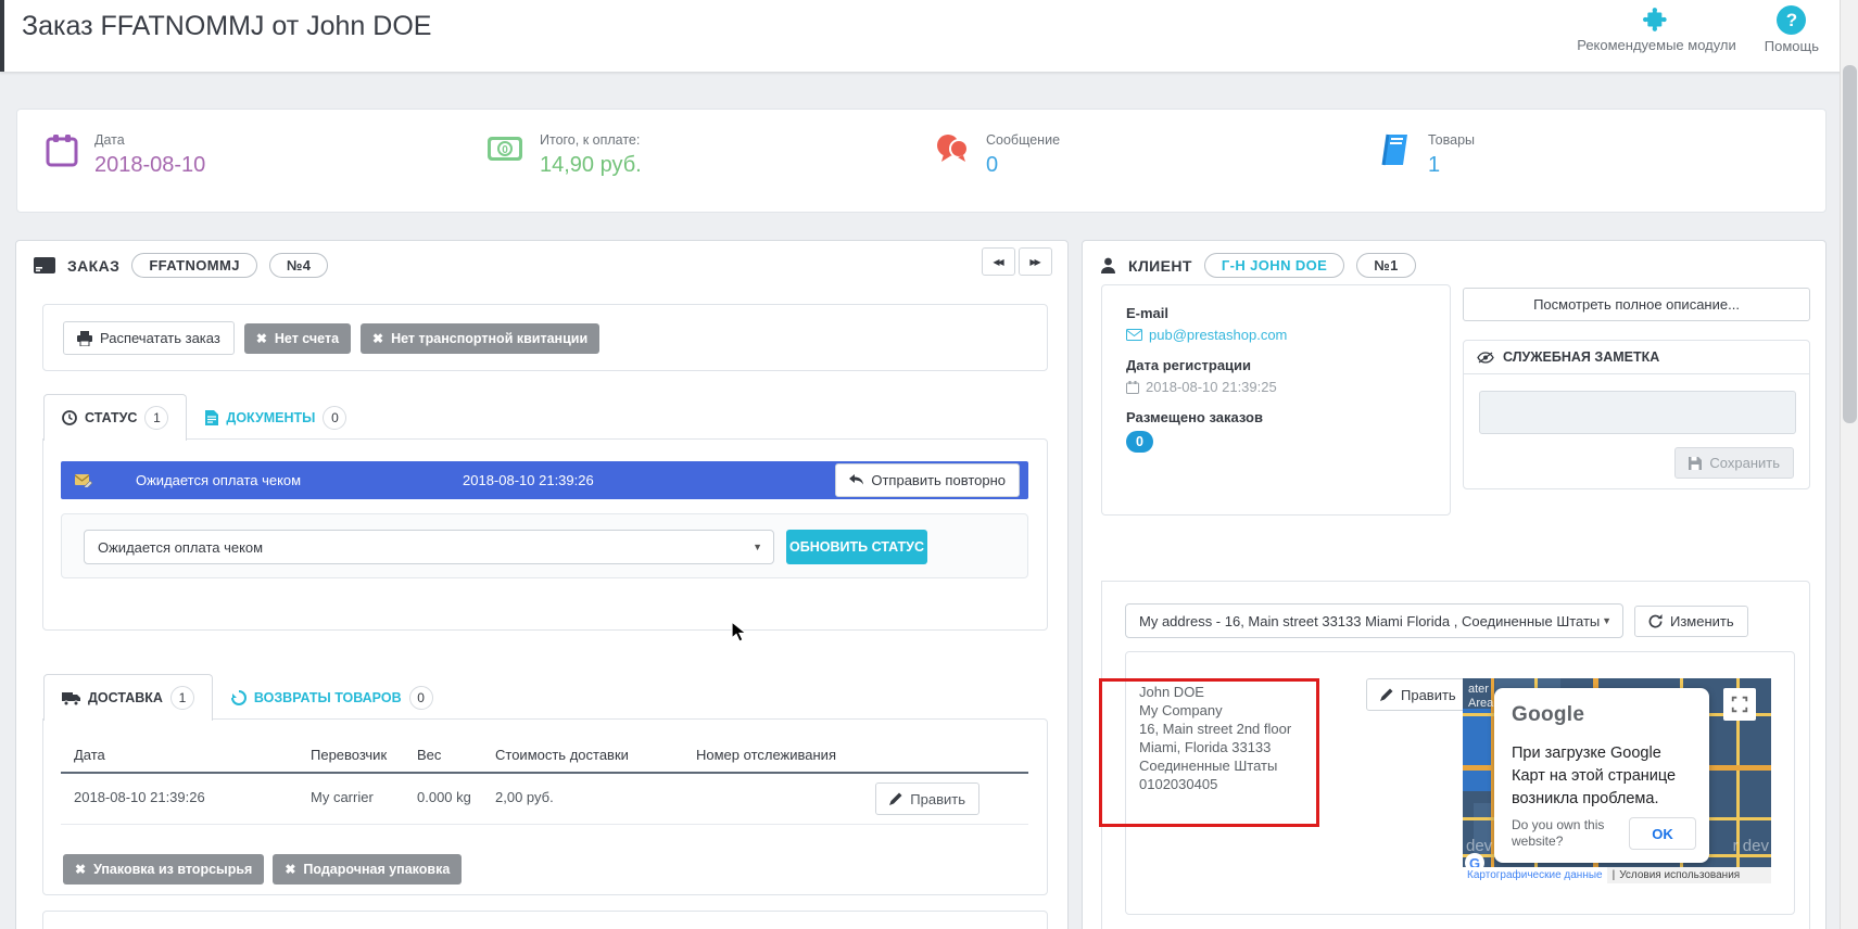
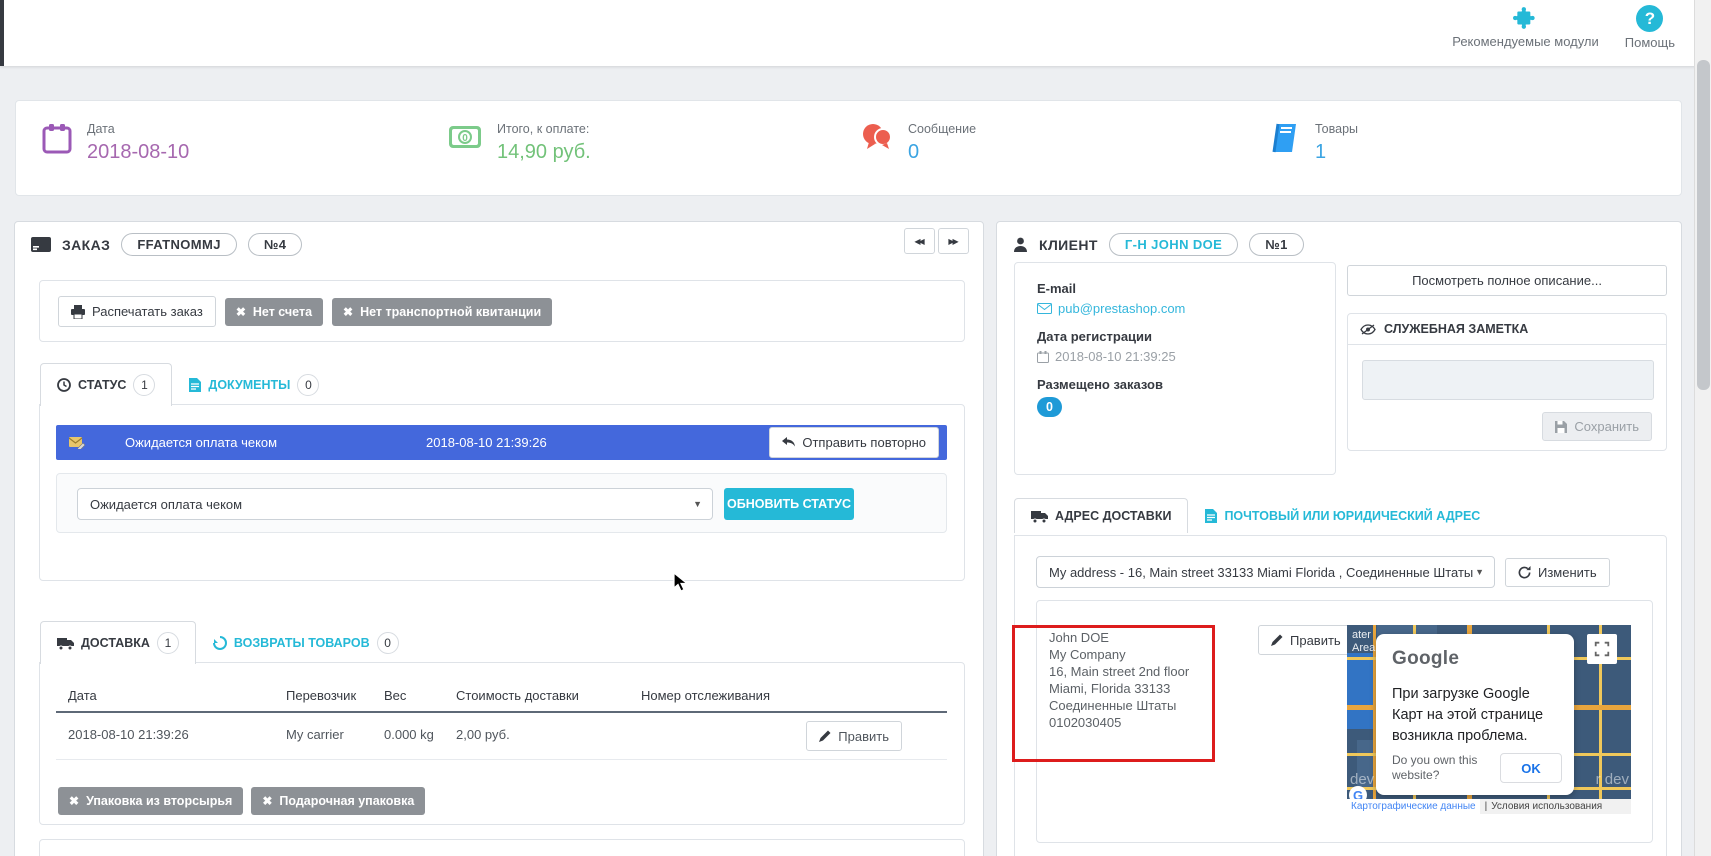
- Заказ FFATNOMMJ от John DOE
  Рекомендуемые модули
  ?
  Помощь
  Дата
  2018-08-10
  0
  Итого, к оплате:
  14,90 руб.
  Сообщение
  0
  Товары
  1
  ЗАКАЗ
  FFATNOMMJ
  №4
  ◀◀
  ▶▶
  Распечатать заказ
  ✖
  Нет счета
  ✖
  Нет транспортной квитанции
  СТАТУС
  1
  ДОКУМЕНТЫ
  0
  Ожидается оплата чеком
  2018-08-10 21:39:26
  Отправить повторно
  Ожидается оплата чеком
  ▼
  ОБНОВИТЬ СТАТУС
  ДОСТАВКА
  1
  ВОЗВРАТЫ ТОВАРОВ
  0
  Дата
  Перевозчик
  Вес
  Стоимость доставки
  Номер отслеживания
  2018-08-10 21:39:26
  My carrier
  0.000 kg
  2,00 руб.
  Править
  ✖
  Упаковка из вторсырья
  ✖
  Подарочная упаковка
  КЛИЕНТ
  Г-Н JOHN DOE
  №1
  E-mail
  pub@prestashop.com
  Дата регистрации
  2018-08-10 21:39:25
  Размещено заказов
  0
  Посмотреть полное описание...
  СЛУЖЕБНАЯ ЗАМЕТКА
  Сохранить
+ АДРЕС ДОСТАВКИ
+ ПОЧТОВЫЙ ИЛИ ЮРИДИЧЕСКИЙ АДРЕС
  My address - 16, Main street 33133 Miami Florida , Соединенные Штаты
  ▼
  Изменить
  John DOE
  My Company
  16, Main street 2nd floor
  Miami, Florida 33133
  Соединенные Штаты
  0102030405
  Править
  ater Area
  dev
  r dev
  Google
  При загрузке Google Карт на этой странице возникла проблема.
  Do you own this website?
  OK
  G
  Картографические данные
  |
  Условия использования
